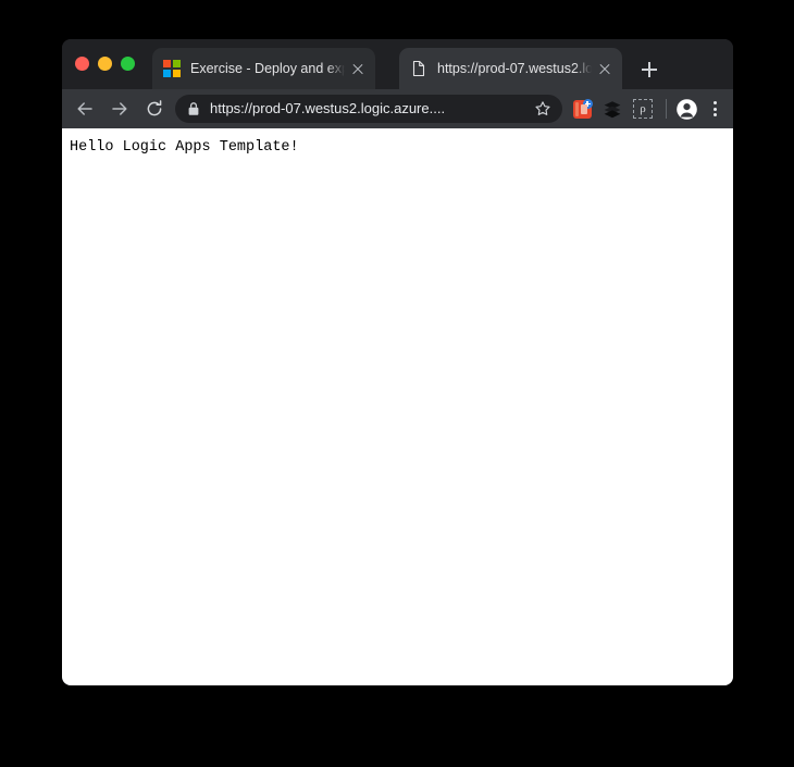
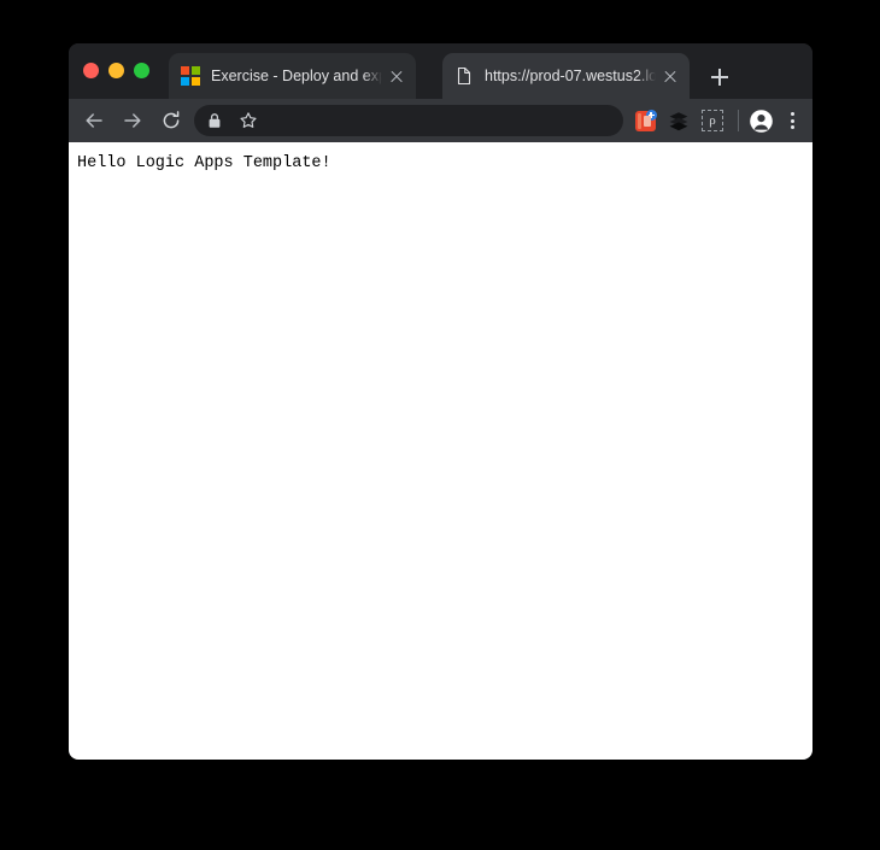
  Exercise - Deploy and ex
  https://prod-07.westus2.lo
- https://prod-07.westus2.logic.azure....
  ρ
  Hello Logic Apps Template!
